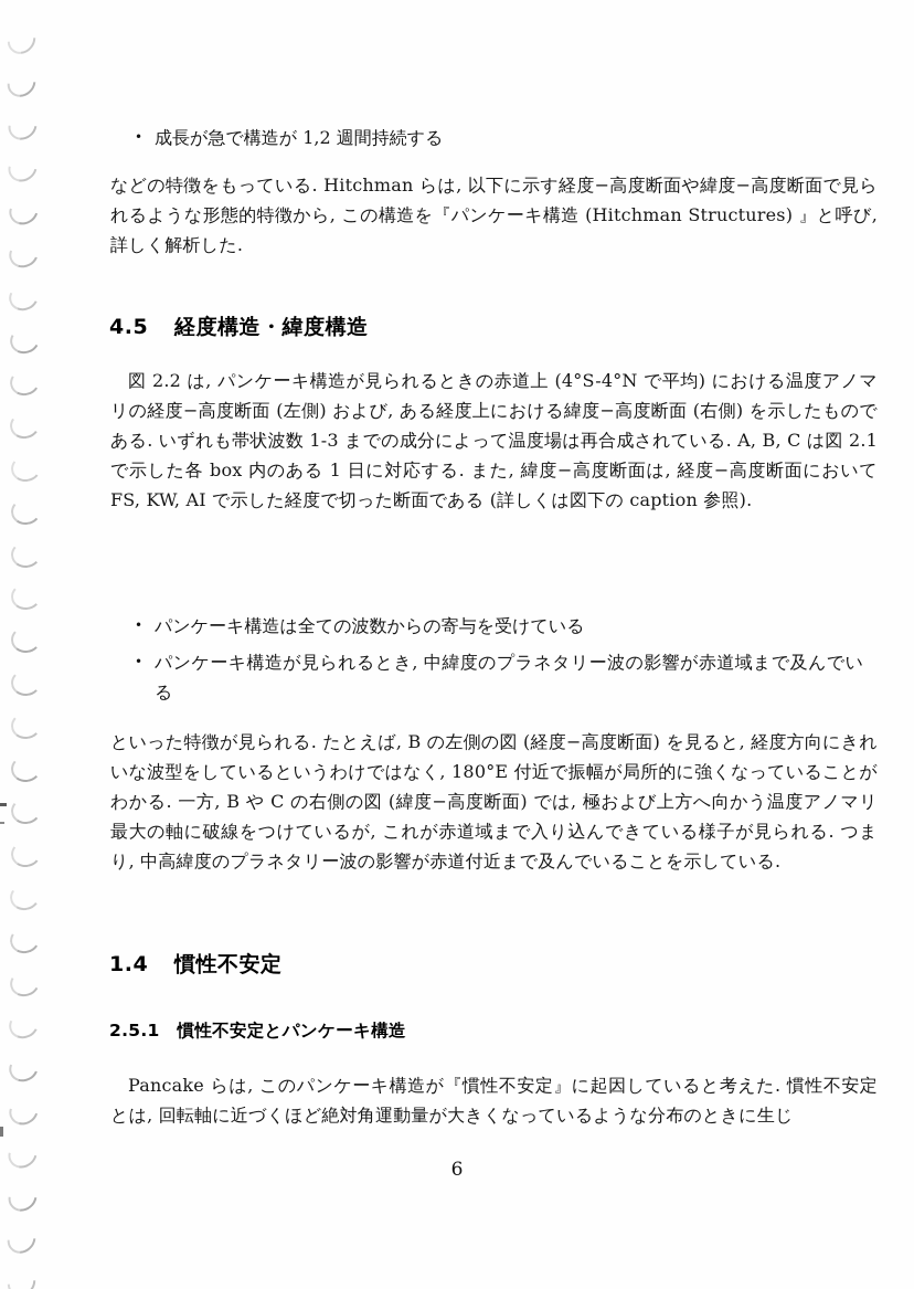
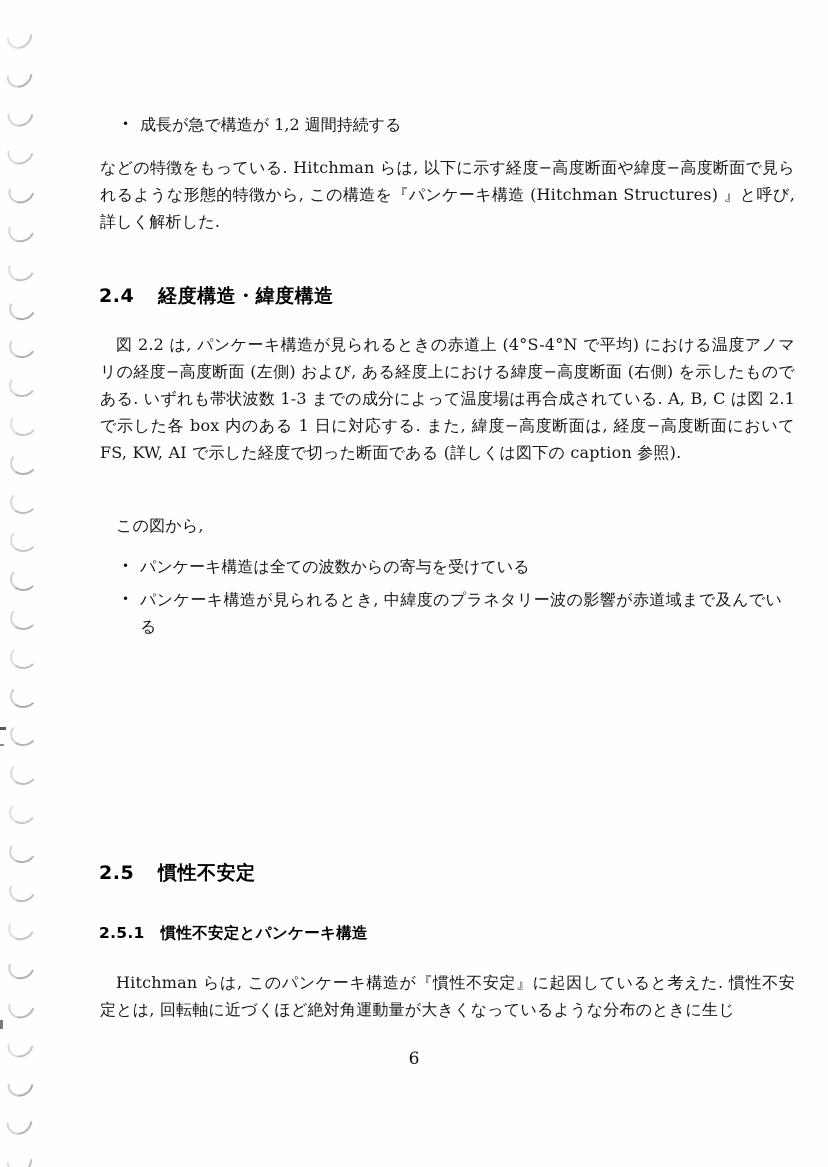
  •
  成長が急で構造が 1,2 週間持続する
  などの特徴をもっている. Hitchman らは, 以下に示す経度−高度断面や緯度−高度断面で見られるような形態的特徴から, この構造を『パンケーキ構造 (Hitchman Structures) 』と呼び, 詳しく解析した.
- 4.5 経度構造・緯度構造
+ 2.4 経度構造・緯度構造
  図 2.2 は, パンケーキ構造が見られるときの赤道上 (4°S-4°N で平均) における温度アノマリの経度−高度断面 (左側) および, ある経度上における緯度−高度断面 (右側) を示したものである. いずれも帯状波数 1-3 までの成分によって温度場は再合成されている. A, B, C は図 2.1 で示した各 box 内のある 1 日に対応する. また, 緯度−高度断面は, 経度−高度断面において FS, KW, AI で示した経度で切った断面である (詳しくは図下の caption 参照).
+ この図から,
  •
  パンケーキ構造は全ての波数からの寄与を受けている
  •
  パンケーキ構造が見られるとき, 中緯度のプラネタリー波の影響が赤道域まで及んでいる
- といった特徴が見られる. たとえば, B の左側の図 (経度−高度断面) を見ると, 経度方向にきれいな波型をしているというわけではなく, 180°E 付近で振幅が局所的に強くなっていることがわかる. 一方, B や C の右側の図 (緯度−高度断面) では, 極および上方へ向かう温度アノマリ最大の軸に破線をつけているが, これが赤道域まで入り込んできている様子が見られる. つまり, 中高緯度のプラネタリー波の影響が赤道付近まで及んでいることを示している.
- 1.4 慣性不安定
+ 2.5 慣性不安定
  2.5.1 慣性不安定とパンケーキ構造
- Pancake らは, このパンケーキ構造が『慣性不安定』に起因していると考えた. 慣性不安定とは, 回転軸に近づくほど絶対角運動量が大きくなっているような分布のときに生じ
+ Hitchman らは, このパンケーキ構造が『慣性不安定』に起因していると考えた. 慣性不安定とは, 回転軸に近づくほど絶対角運動量が大きくなっているような分布のときに生じ
  6
